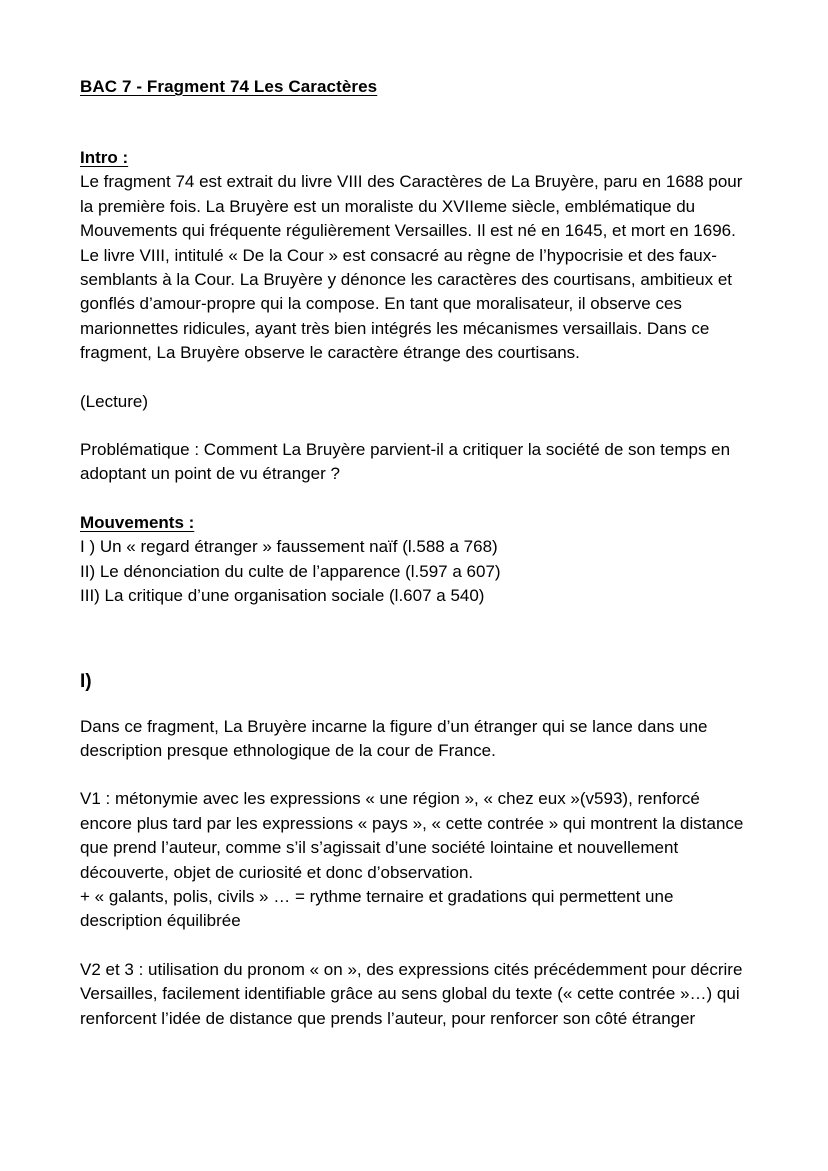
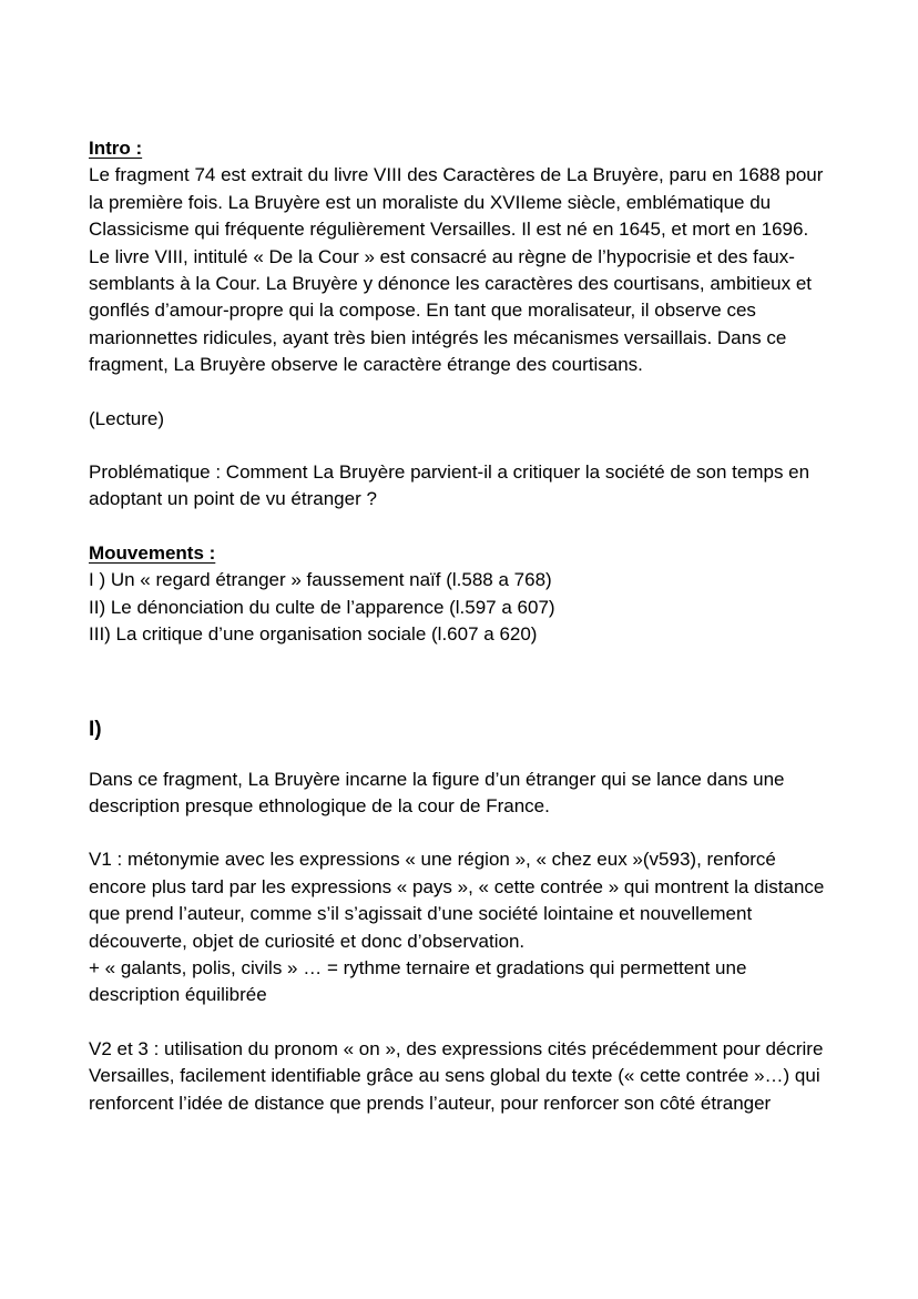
- BAC 7 - Fragment 74 Les Caractères
  Intro :
- Le fragment 74 est extrait du livre VIII des Caractères de La Bruyère, paru en 1688 pour la première fois. La Bruyère est un moraliste du XVIIeme siècle, emblématique du Mouvements qui fréquente régulièrement Versailles. Il est né en 1645, et mort en 1696. Le livre VIII, intitulé « De la Cour » est consacré au règne de l’hypocrisie et des faux-semblants à la Cour. La Bruyère y dénonce les caractères des courtisans, ambitieux et gonflés d’amour-propre qui la compose. En tant que moralisateur, il observe ces marionnettes ridicules, ayant très bien intégrés les mécanismes versaillais. Dans ce fragment, La Bruyère observe le caractère étrange des courtisans.
+ Le fragment 74 est extrait du livre VIII des Caractères de La Bruyère, paru en 1688 pour la première fois. La Bruyère est un moraliste du XVIIeme siècle, emblématique du Classicisme qui fréquente régulièrement Versailles. Il est né en 1645, et mort en 1696. Le livre VIII, intitulé « De la Cour » est consacré au règne de l’hypocrisie et des faux-semblants à la Cour. La Bruyère y dénonce les caractères des courtisans, ambitieux et gonflés d’amour-propre qui la compose. En tant que moralisateur, il observe ces marionnettes ridicules, ayant très bien intégrés les mécanismes versaillais. Dans ce fragment, La Bruyère observe le caractère étrange des courtisans.
  (Lecture)
  Problématique : Comment La Bruyère parvient-il a critiquer la société de son temps en adoptant un point de vu étranger ?
  Mouvements :
  I ) Un « regard étranger » faussement naïf (l.588 a 768)
  II) Le dénonciation du culte de l’apparence (l.597 a 607)
- III) La critique d’une organisation sociale (l.607 a 540)
+ III) La critique d’une organisation sociale (l.607 a 620)
  I)
  Dans ce fragment, La Bruyère incarne la figure d’un étranger qui se lance dans une description presque ethnologique de la cour de France.
  V1 : métonymie avec les expressions « une région », « chez eux »(v593), renforcé encore plus tard par les expressions « pays », « cette contrée » qui montrent la distance que prend l’auteur, comme s’il s’agissait d’une société lointaine et nouvellement découverte, objet de curiosité et donc d’observation.
  + « galants, polis, civils » … = rythme ternaire et gradations qui permettent une description équilibrée
  V2 et 3 : utilisation du pronom « on », des expressions cités précédemment pour décrire Versailles, facilement identifiable grâce au sens global du texte (« cette contrée »…) qui renforcent l’idée de distance que prends l’auteur, pour renforcer son côté étranger
